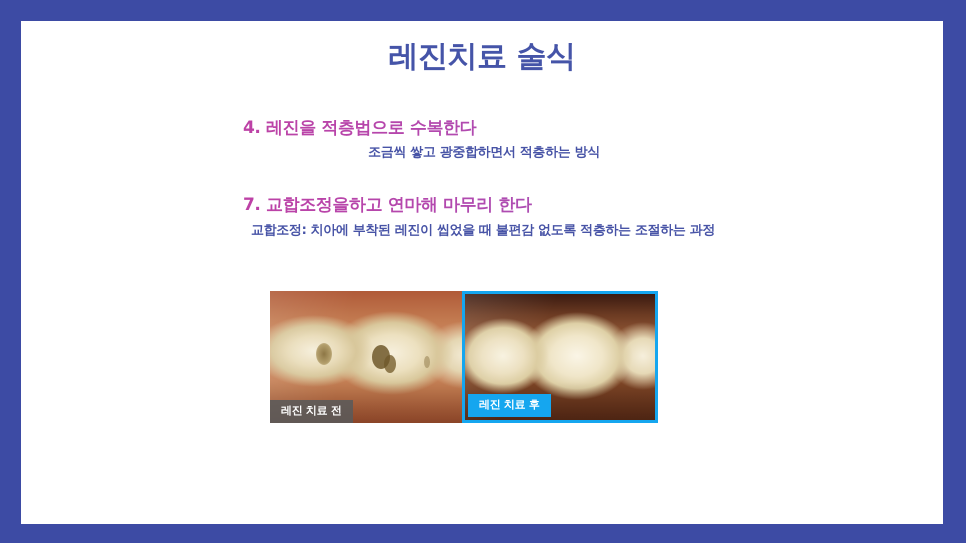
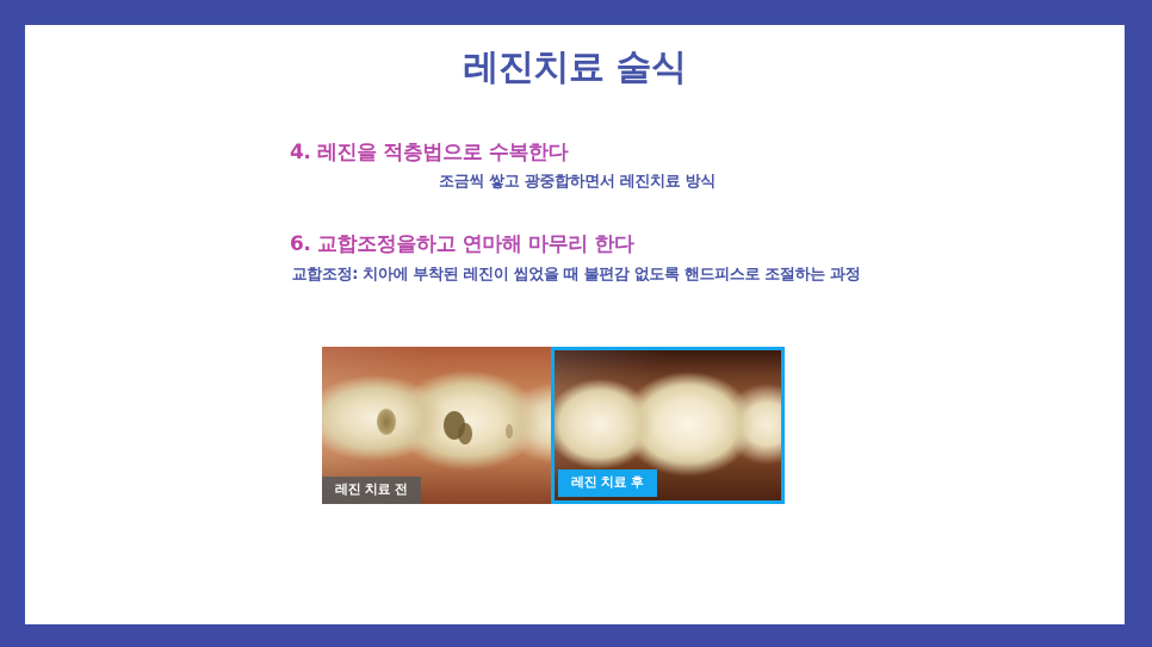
  레진치료 술식
  4. 레진을 적층법으로 수복한다
- 조금씩 쌓고 광중합하면서 적층하는 방식
+ 조금씩 쌓고 광중합하면서 레진치료 방식
- 7. 교합조정을하고 연마해 마무리 한다
+ 6. 교합조정을하고 연마해 마무리 한다
- 교합조정: 치아에 부착된 레진이 씹었을 때 불편감 없도록 적층하는 조절하는 과정
+ 교합조정: 치아에 부착된 레진이 씹었을 때 불편감 없도록 핸드피스로 조절하는 과정
  레진 치료 전
  레진 치료 후
